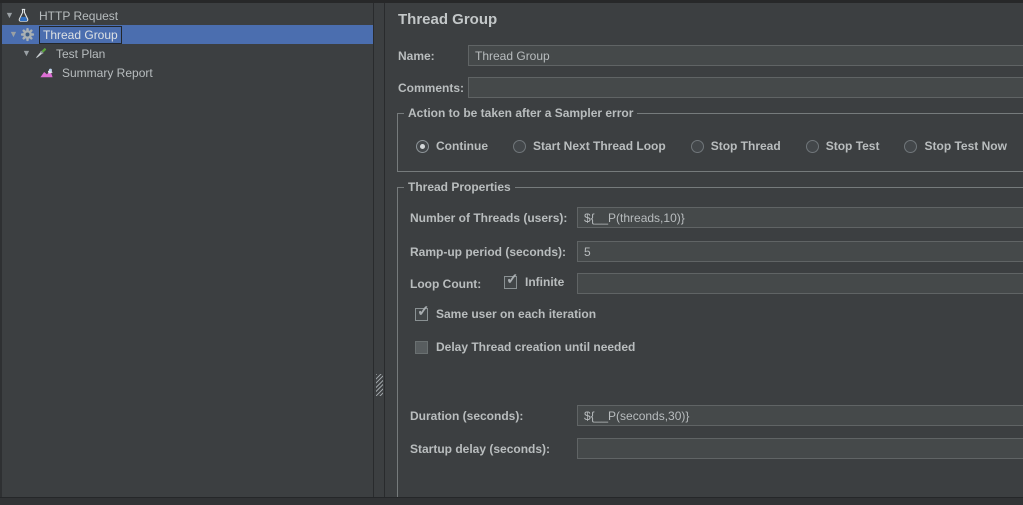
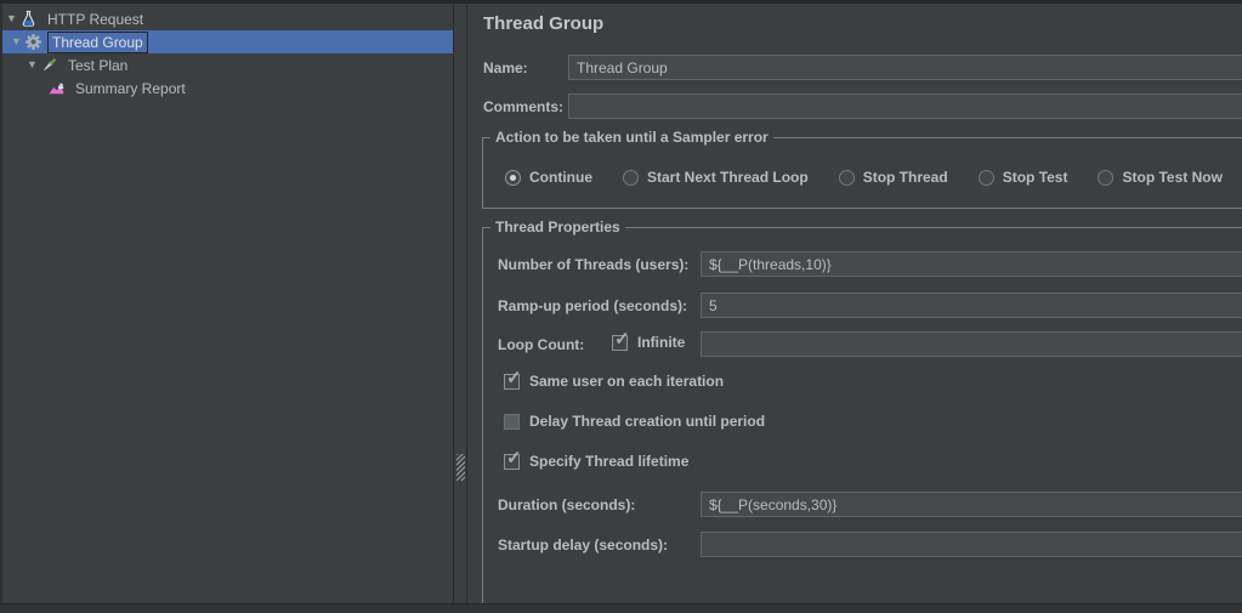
  ▼
  HTTP Request
  ▼
  Thread Group
  ▼
  Test Plan
  Summary Report
  Thread Group
  Name:
  Thread Group
  Comments:
- Action to be taken after a Sampler error
+ Action to be taken until a Sampler error
  Continue
  Start Next Thread Loop
  Stop Thread
  Stop Test
  Stop Test Now
  Thread Properties
  Number of Threads (users):
  ${__P(threads,10)}
  Ramp-up period (seconds):
  5
  Loop Count:
  Infinite
  Same user on each iteration
- Delay Thread creation until needed
+ Delay Thread creation until period
+ Specify Thread lifetime
  Duration (seconds):
  ${__P(seconds,30)}
  Startup delay (seconds):
